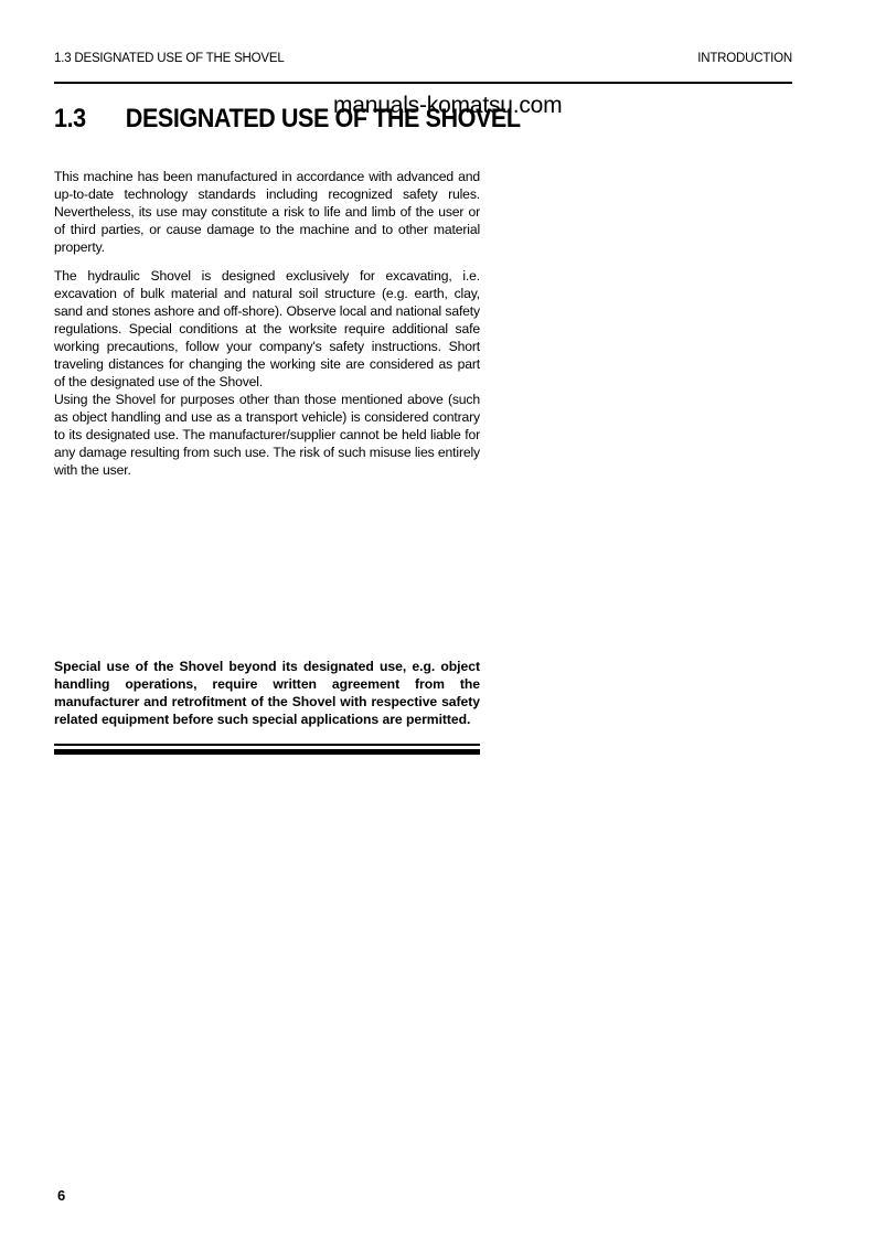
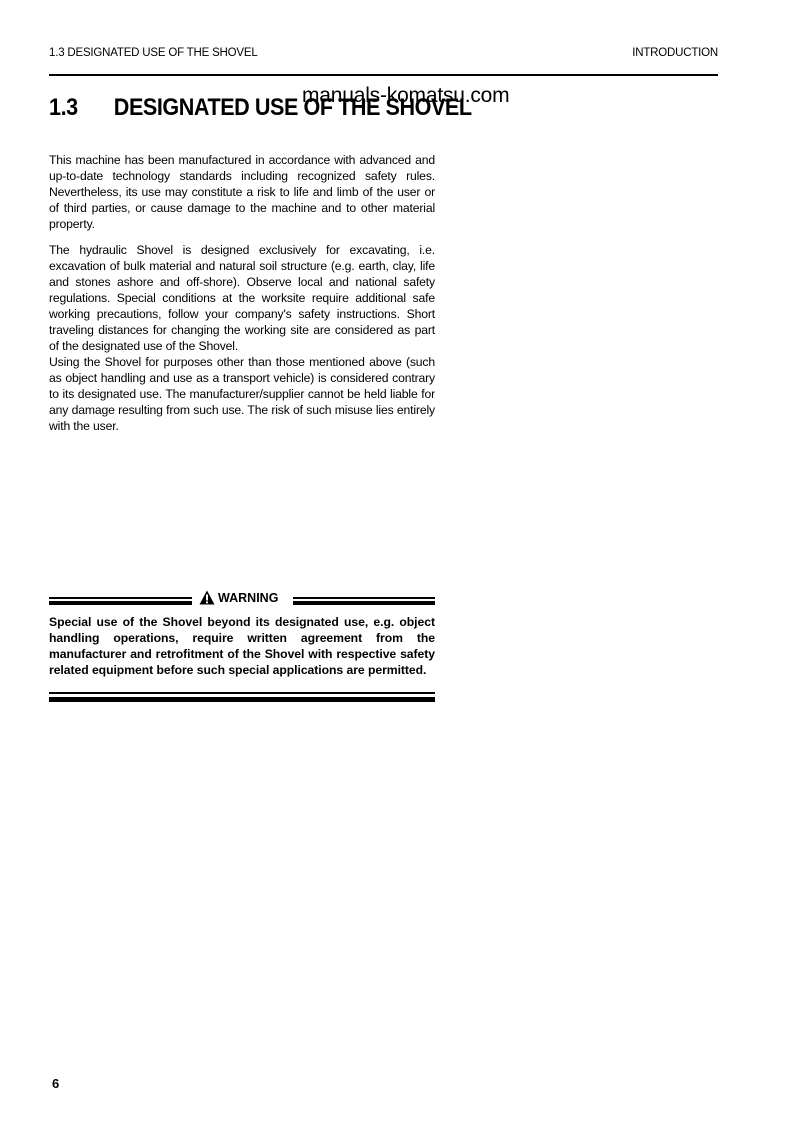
  1.3 DESIGNATED USE OF THE SHOVEL
  INTRODUCTION
  1.3 DESIGNATED USE OF THE SHOVEL
  manuals-komatsu.com
  This machine has been manufactured in accordance with advanced and up-to-date technology standards including recognized safety rules. Nevertheless, its use may constitute a risk to life and limb of the user or of third parties, or cause damage to the machine and to other material property.
- The hydraulic Shovel is designed exclusively for excavating, i.e. excavation of bulk material and natural soil structure (e.g. earth, clay, sand and stones ashore and off-shore). Observe local and national safety regulations. Special conditions at the worksite require additional safe working precautions, follow your company's safety instructions. Short traveling distances for changing the working site are considered as part of the designated use of the Shovel.
+ The hydraulic Shovel is designed exclusively for excavating, i.e. excavation of bulk material and natural soil structure (e.g. earth, clay, life and stones ashore and off-shore). Observe local and national safety regulations. Special conditions at the worksite require additional safe working precautions, follow your company's safety instructions. Short traveling distances for changing the working site are considered as part of the designated use of the Shovel.
  Using the Shovel for purposes other than those mentioned above (such as object handling and use as a transport vehicle) is considered contrary to its designated use. The manufacturer/supplier cannot be held liable for any damage resulting from such use. The risk of such misuse lies entirely with the user.
+ WARNING
  Special use of the Shovel beyond its designated use, e.g. object handling operations, require written agreement from the manufacturer and retrofitment of the Shovel with respective safety related equipment before such special applications are permitted.
  6
